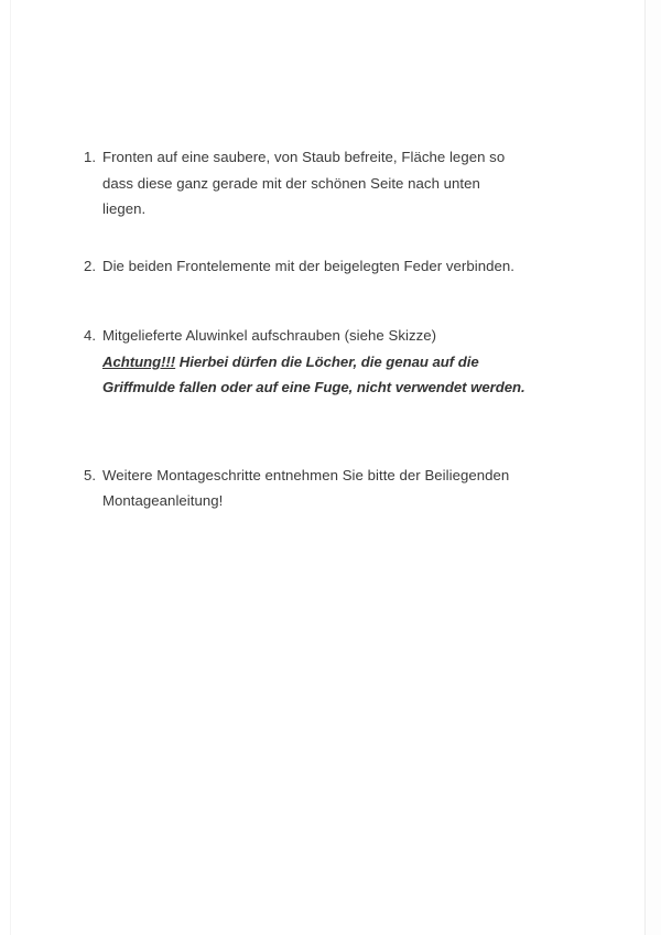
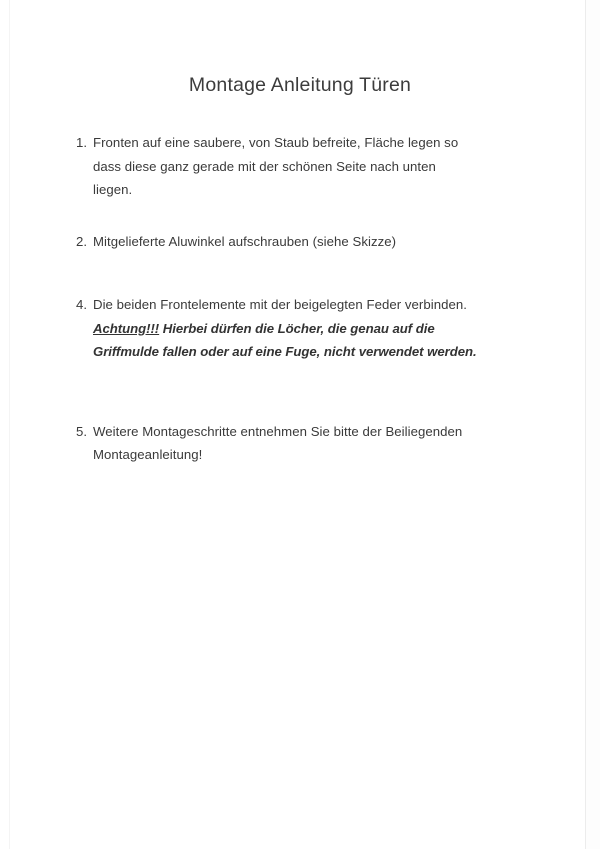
+ Montage Anleitung Türen
  1.
  Fronten auf eine saubere, von Staub befreite, Fläche legen so
  dass diese ganz gerade mit der schönen Seite nach unten
  liegen.
  2.
- Die beiden Frontelemente mit der beigelegten Feder verbinden.
+ Mitgelieferte Aluwinkel aufschrauben (siehe Skizze)
  4.
- Mitgelieferte Aluwinkel aufschrauben (siehe Skizze)
+ Die beiden Frontelemente mit der beigelegten Feder verbinden.
  Achtung!!! Hierbei dürfen die Löcher, die genau auf die
  Griffmulde fallen oder auf eine Fuge, nicht verwendet werden.
  5.
  Weitere Montageschritte entnehmen Sie bitte der Beiliegenden
  Montageanleitung!
